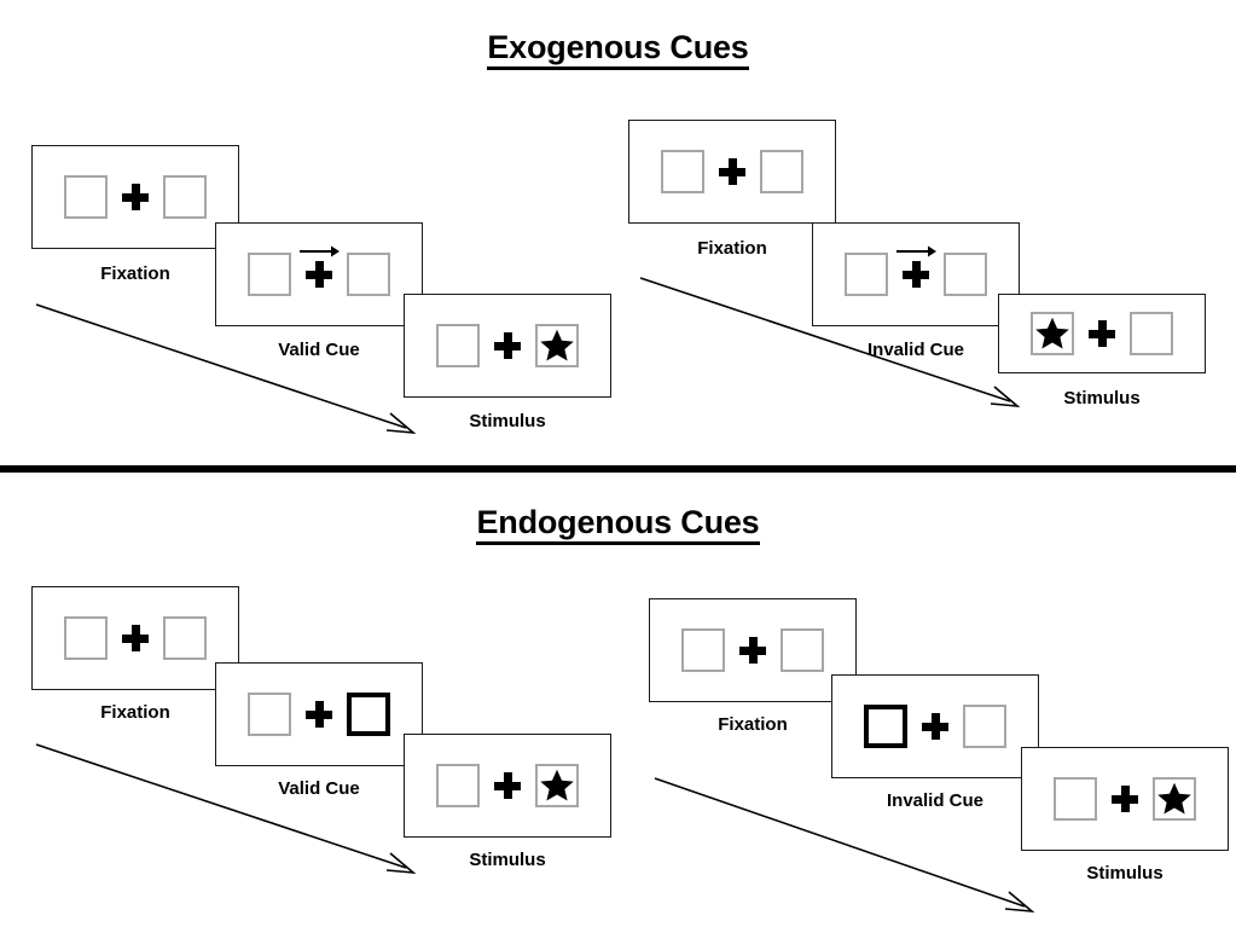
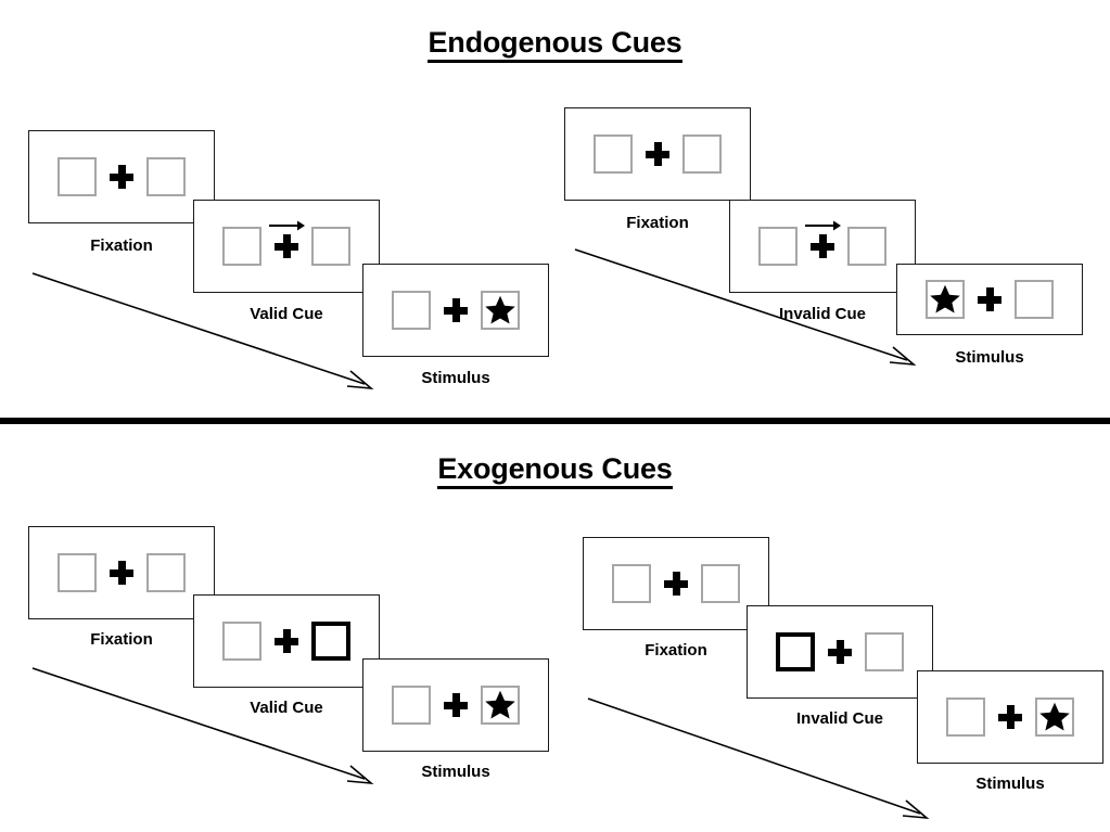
- Exogenous Cues
+ Endogenous Cues
  Fixation
  Valid Cue
  Stimulus
  Fixation
  Invalid Cue
  Stimulus
- Endogenous Cues
+ Exogenous Cues
  Fixation
  Valid Cue
  Stimulus
  Fixation
  Invalid Cue
  Stimulus
